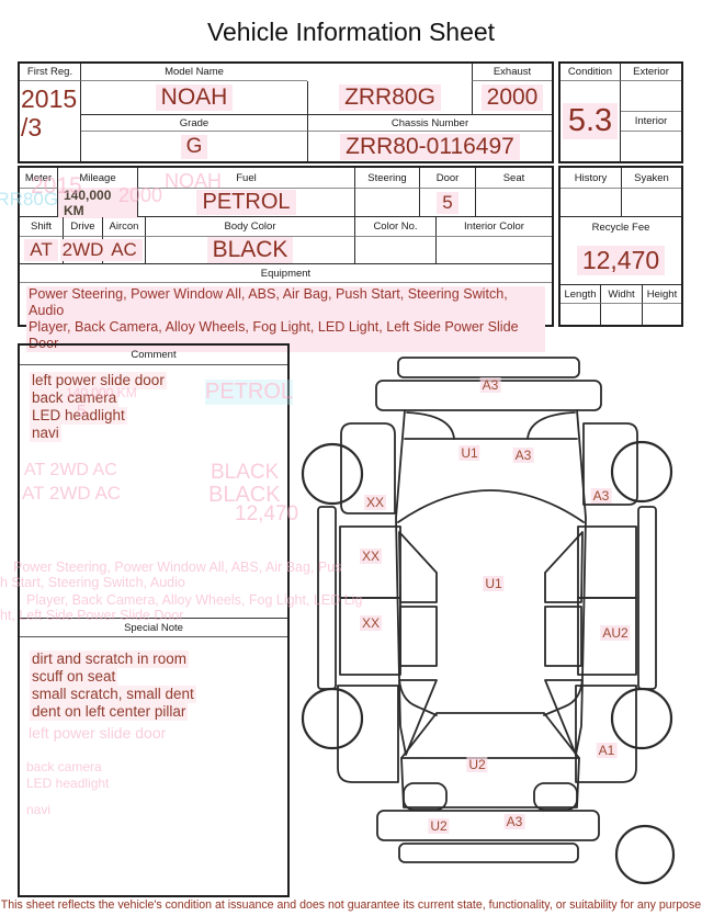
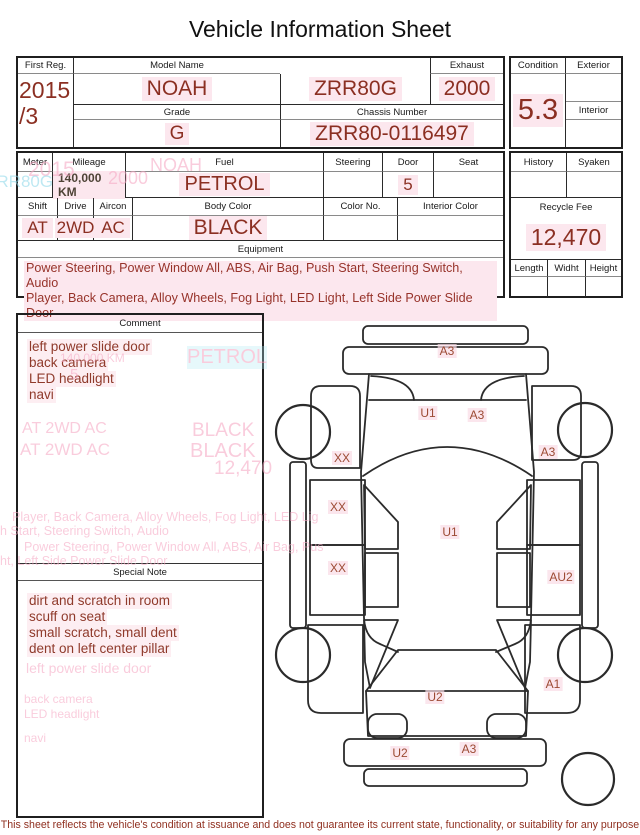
  Vehicle Information Sheet
  First Reg.
  Model Name
  Exhaust
  2015
  /3
  NOAH
  ZRR80G
  2000
  Grade
  Chassis Number
  G
  ZRR80-0116497
  Condition
  Exterior
  5.3
  Interior
  Meter
  Mileage
  Fuel
  Steering
  Door
  Seat
  140,000 KM
  PETROL
  5
  Shift
  Drive
  Aircon
  Body Color
  Color No.
  Interior Color
  AT
  2WD
  AC
  BLACK
  Equipment
  Power Steering, Power Window All, ABS, Air Bag, Push Start, Steering Switch, Audio
  Player, Back Camera, Alloy Wheels, Fog Light, LED Light, Left Side Power Slide Door
  History
  Syaken
  Recycle Fee
  12,470
  Length
  Widht
  Height
  Comment
  left power slide door
  back camera
  LED headlight
  navi
  Special Note
  dirt and scratch in room
  scuff on seat
  small scratch, small dent
  dent on left center pillar
  A3
  U1
  A3
  XX
  A3
  XX
  XX
  U1
  AU2
  A1
  U2
  U2
  A3
  2015
  RR80G
  NOAH
  2000
  140,000 KM
  PETROL
  5
  AT 2WD AC
  BLACK
  AT 2WD AC
  BLACK
  12,470
- Power Steering, Power Window All, ABS, Air Bag, Pus
+ Player, Back Camera, Alloy Wheels, Fog Light, LED Lig
  h Start, Steering Switch, Audio
- Player, Back Camera, Alloy Wheels, Fog Light, LED Lig
+ Power Steering, Power Window All, ABS, Air Bag, Pus
  ht, Left Side Power Slide Door
  left power slide door
  back camera
  LED headlight
  navi
  This sheet reflects the vehicle's condition at issuance and does not guarantee its current state, functionality, or suitability for any purpose
